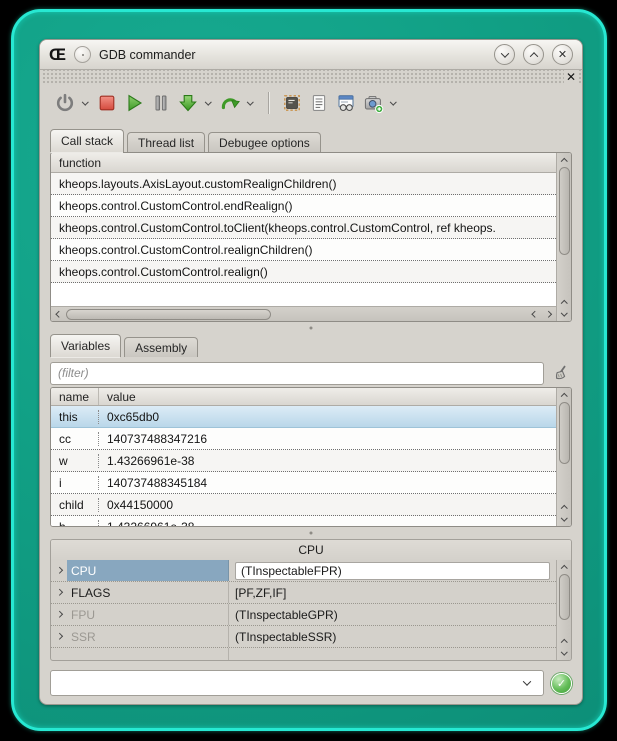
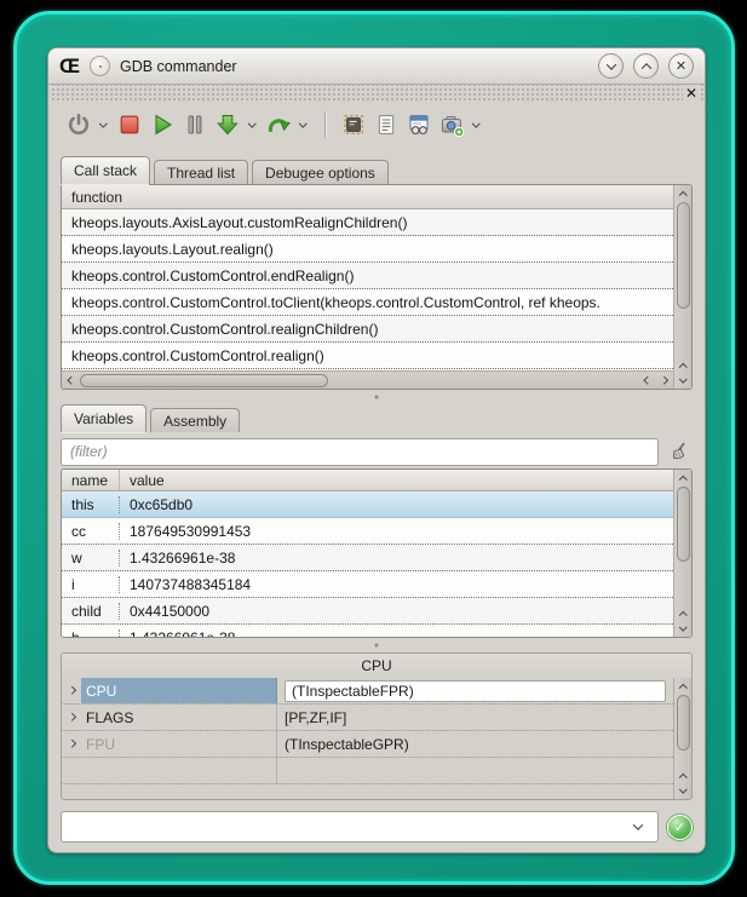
  Œ
  GDB commander
  ✕
  ✕
  Call stack
  Thread list
  Debugee options
  function
  kheops.layouts.AxisLayout.customRealignChildren()
+ kheops.layouts.Layout.realign()
  kheops.control.CustomControl.endRealign()
  kheops.control.CustomControl.toClient(kheops.control.CustomControl, ref kheops.
  kheops.control.CustomControl.realignChildren()
  kheops.control.CustomControl.realign()
  Variables
  Assembly
  (filter)
  name
  value
  this
  0xc65db0
  cc
- 140737488347216
+ 187649530991453
  w
  1.43266961e-38
  i
  140737488345184
  child
  0x44150000
  CPU
  CPU
  (TInspectableFPR)
  FLAGS
  [PF,ZF,IF]
  FPU
  (TInspectableGPR)
- SSR
- (TInspectableSSR)
  ✓
